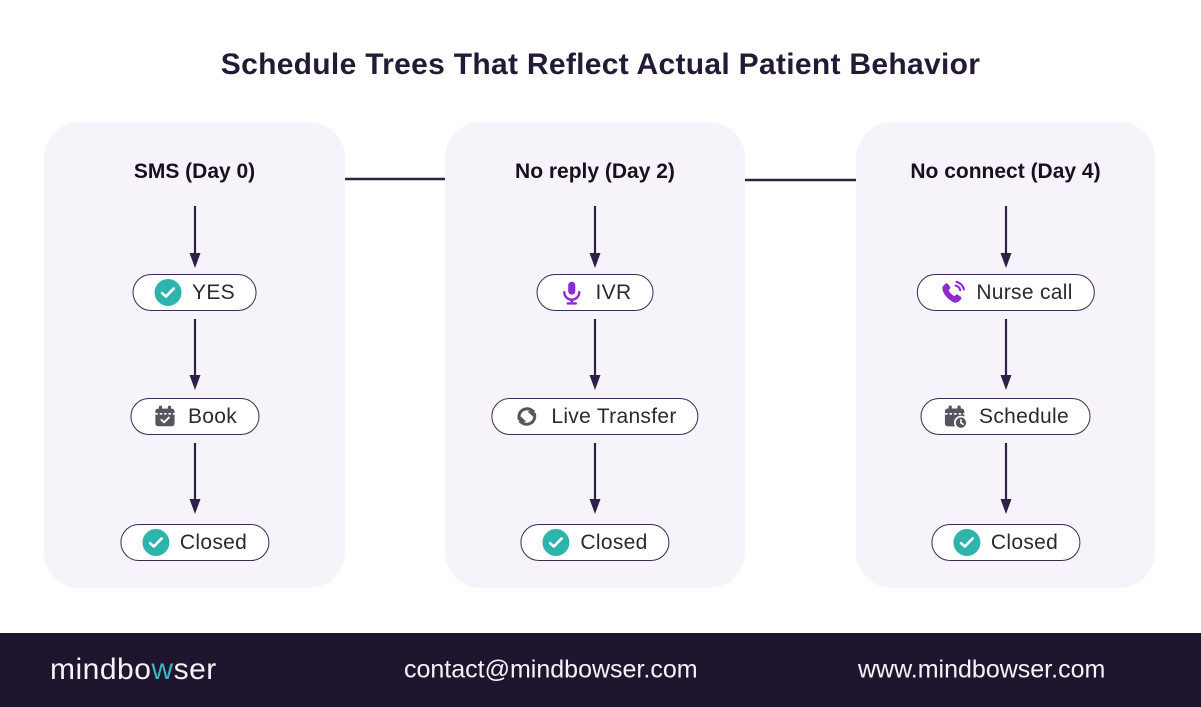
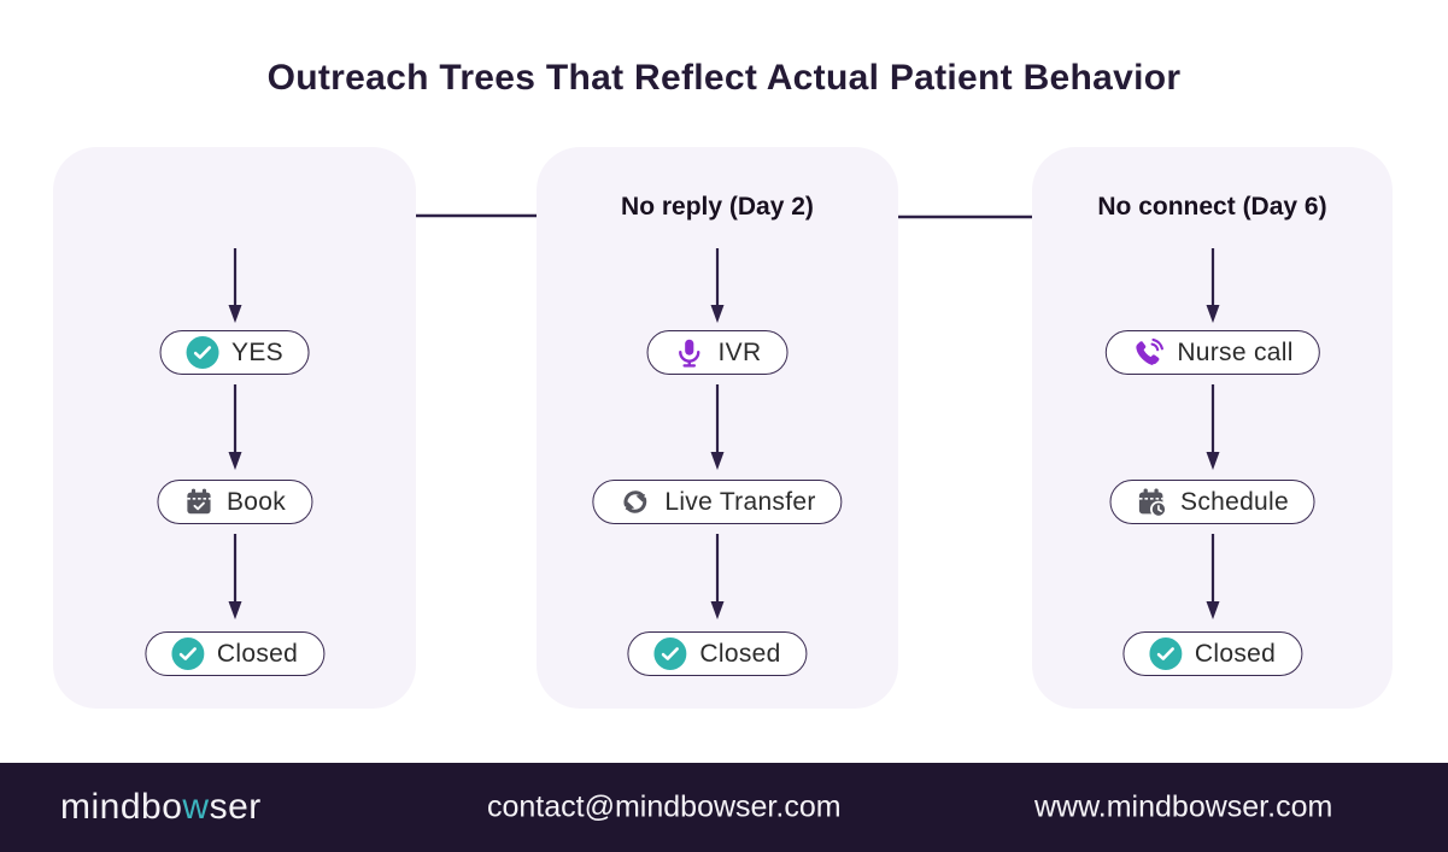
- Schedule Trees That Reflect Actual Patient Behavior
+ Outreach Trees That Reflect Actual Patient Behavior
- SMS (Day 0)
  YES
  Book
  Closed
  No reply (Day 2)
  IVR
  Live Transfer
  Closed
- No connect (Day 4)
+ No connect (Day 6)
  Nurse call
  Schedule
  Closed
  mindbowser
  contact@mindbowser.com
  www.mindbowser.com
